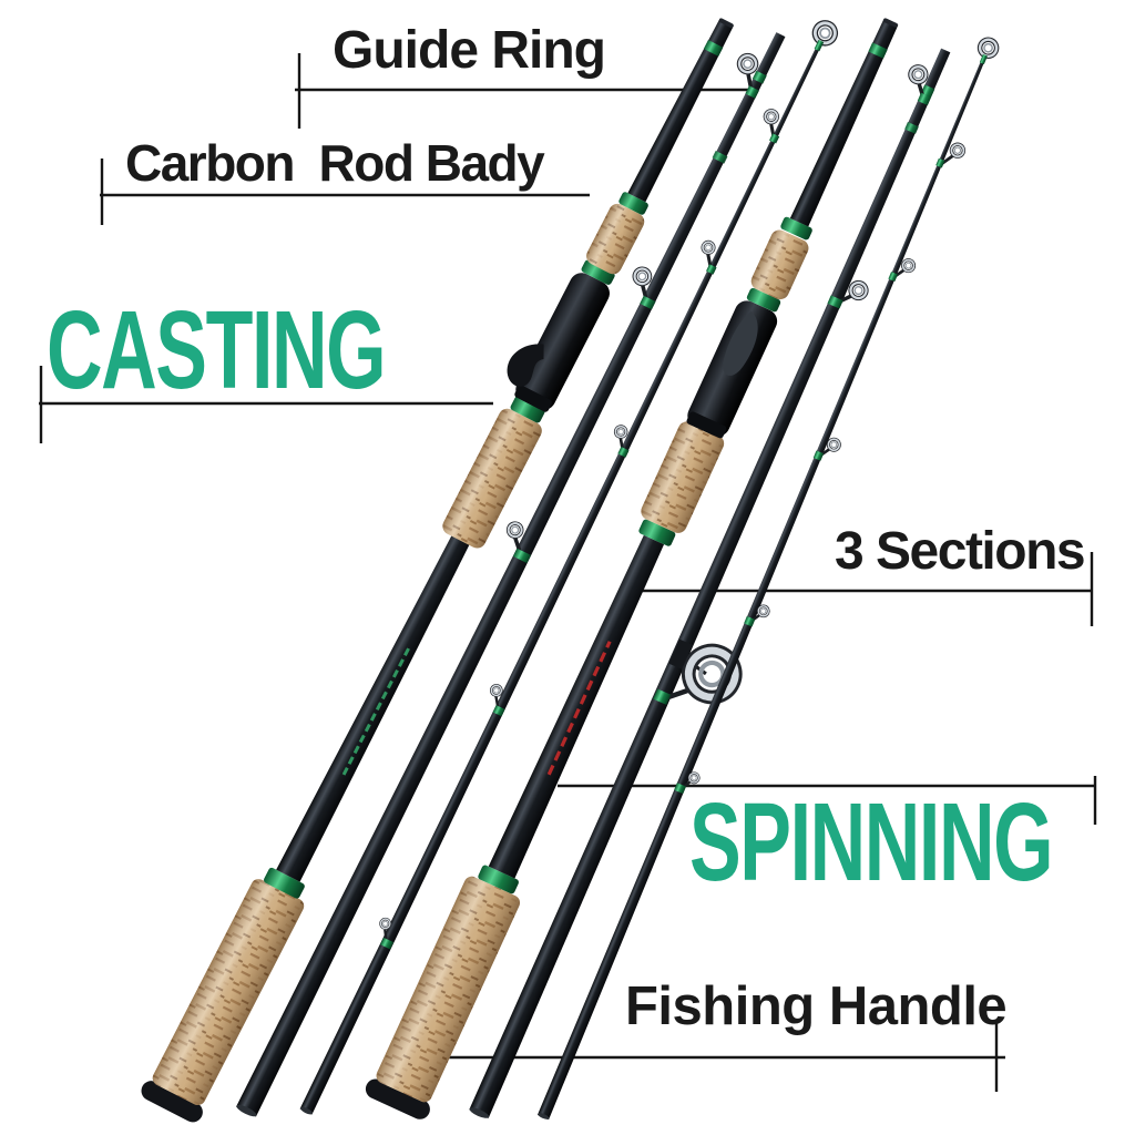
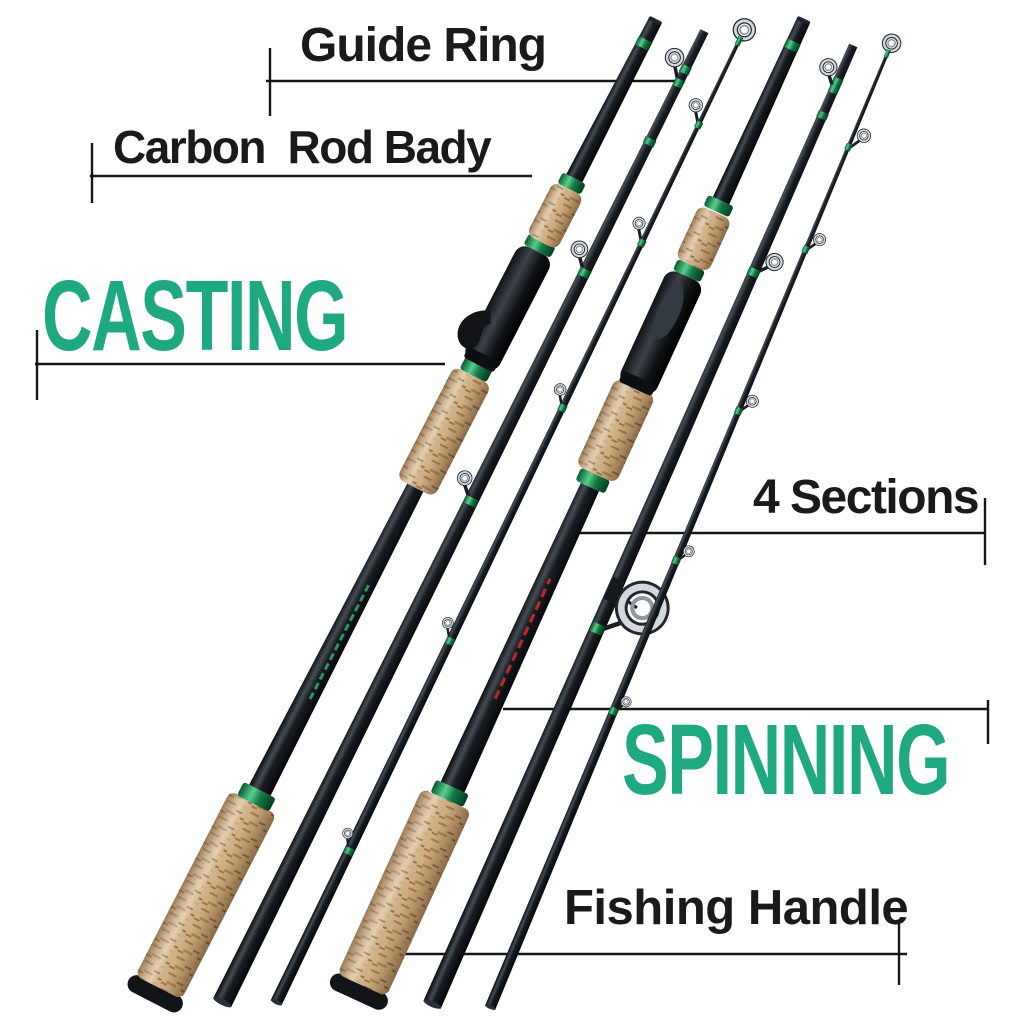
  Guide Ring
  Carbon Rod Bady
  CASTING
- 3 Sections
+ 4 Sections
  SPINNING
  Fishing Handle
